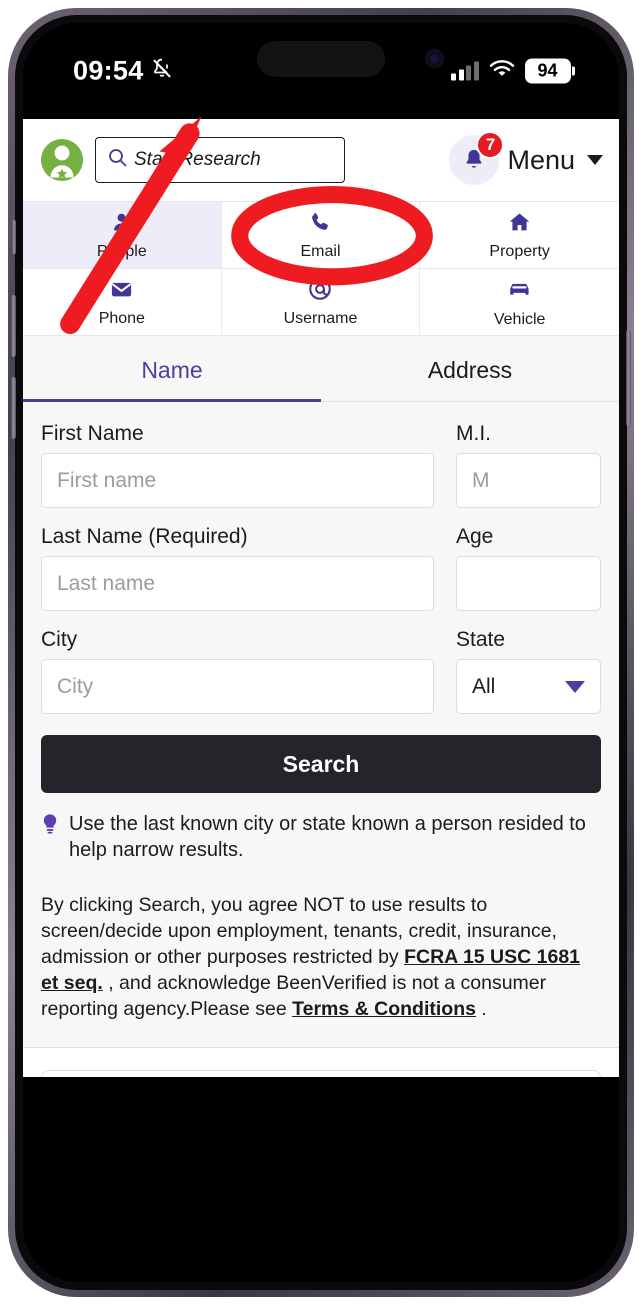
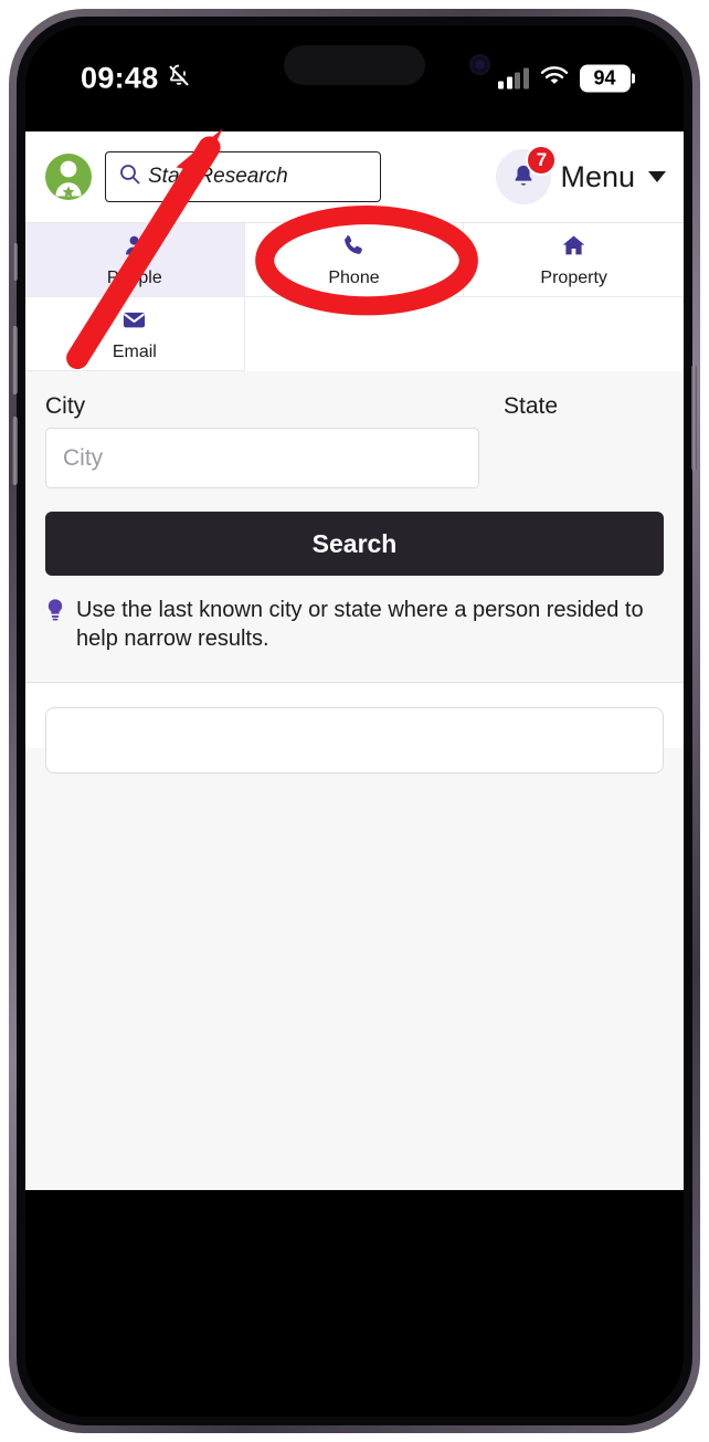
- 09:54
+ 09:48
  94
  Sta Research
  7
  Menu
- Email
+ Phone
  Property
- Phone
+ Email
- Username
- Vehicle
- Name
- Address
- First Name
- First name
- M.I.
- M
- Last Name (Required)
- Last name
- Age
  City
  City
  State
- All
  Search
- Use the last known city or state known a person resided to help narrow results.
+ Use the last known city or state where a person resided to help narrow results.
- By clicking Search, you agree NOT to use results to screen/decide upon employment, tenants, credit, insurance, admission or other purposes restricted by FCRA 15 USC 1681 et seq. , and acknowledge BeenVerified is not a consumer reporting agency.Please see Terms & Conditions .
